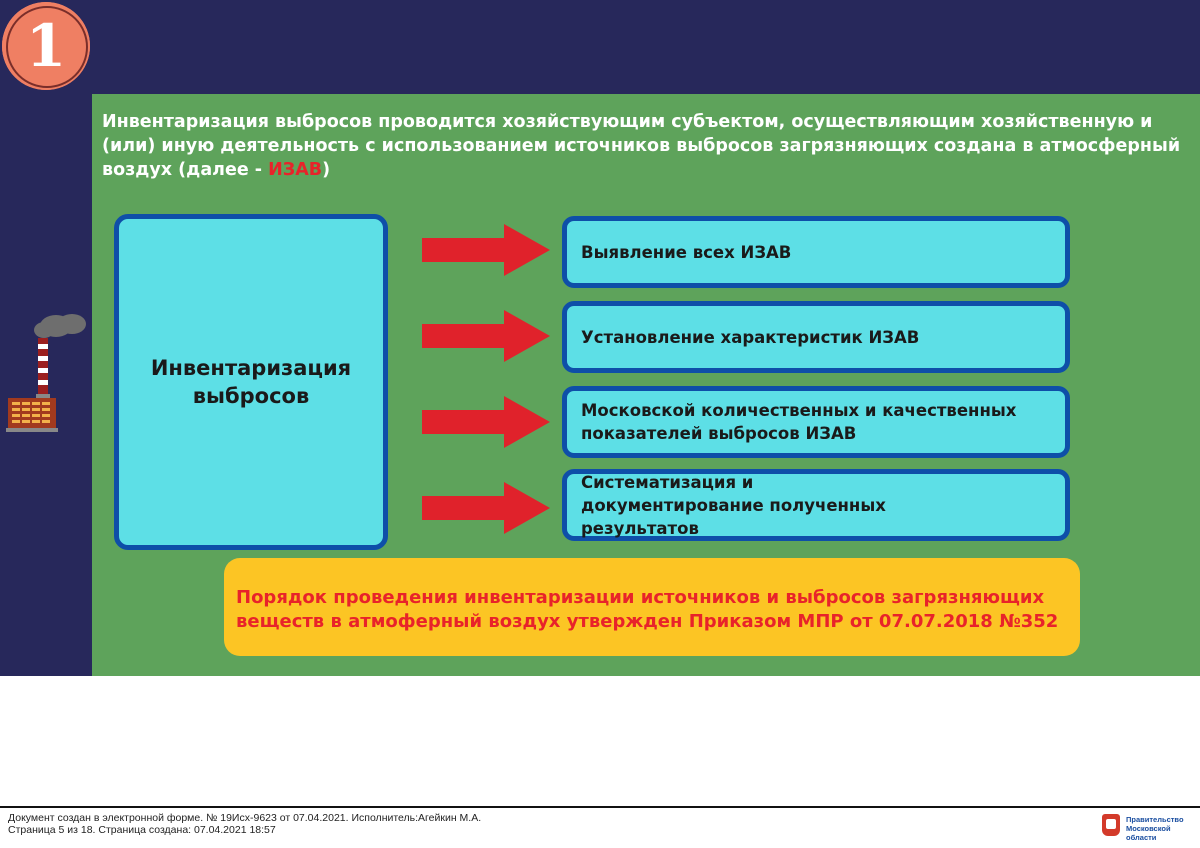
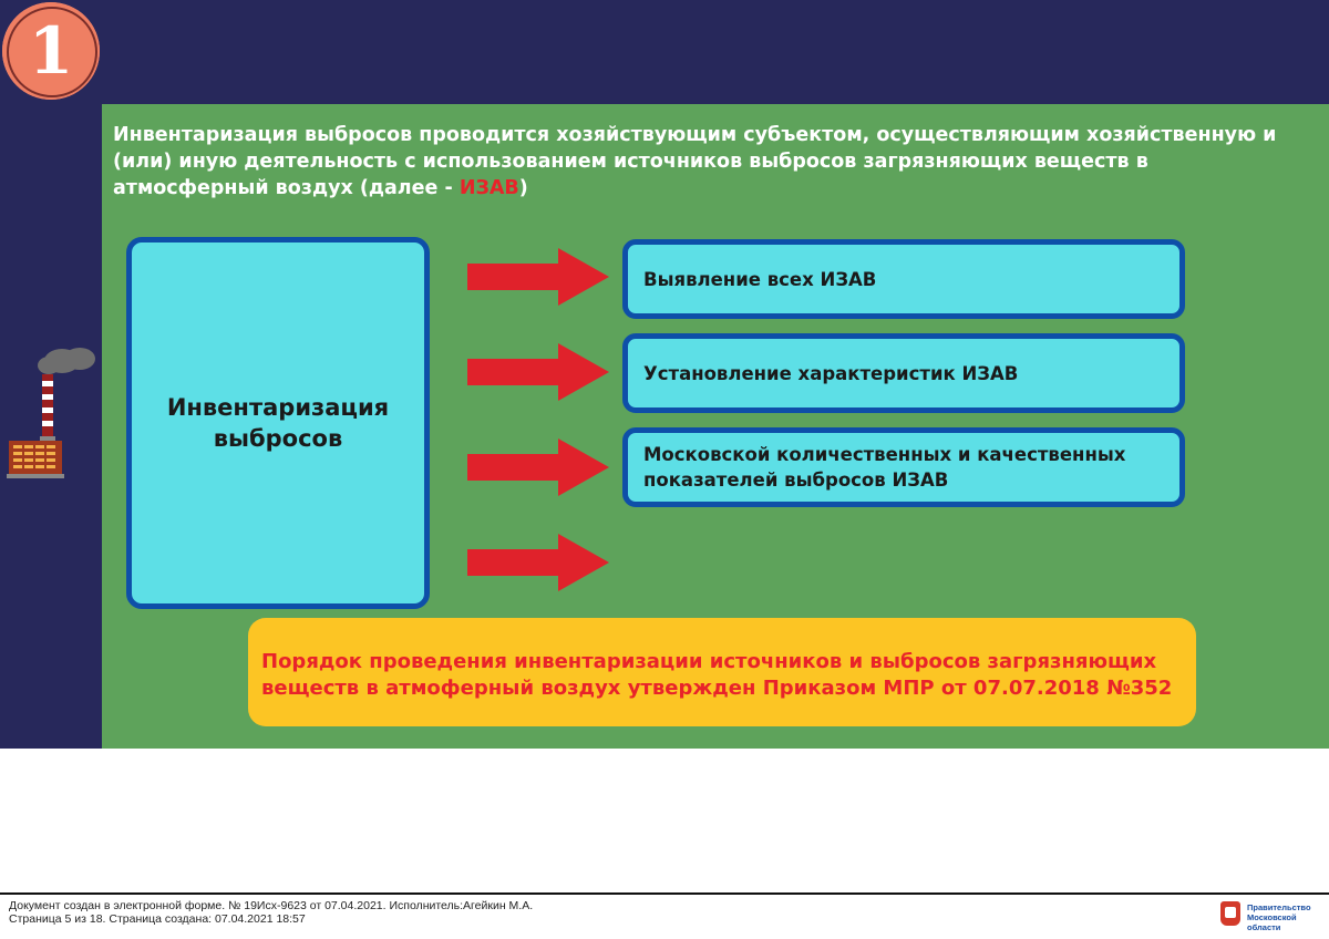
  1
- Инвентаризация выбросов проводится хозяйствующим субъектом, осуществляющим хозяйственную и (или) иную деятельность с использованием источников выбросов загрязняющих создана в атмосферный воздух (далее - ИЗАВ)
+ Инвентаризация выбросов проводится хозяйствующим субъектом, осуществляющим хозяйственную и (или) иную деятельность с использованием источников выбросов загрязняющих веществ в атмосферный воздух (далее - ИЗАВ)
  Инвентаризация выбросов
  Выявление всех ИЗАВ
  Установление характеристик ИЗАВ
  Московской количественных и качественных показателей выбросов ИЗАВ
- Систематизация и документирование полученных результатов
  Порядок проведения инвентаризации источников и выбросов загрязняющих веществ в атмоферный воздух утвержден Приказом МПР от 07.07.2018 №352
  Документ создан в электронной форме. № 19Исх-9623 от 07.04.2021. Исполнитель:Агейкин М.А.
  Страница 5 из 18. Страница создана: 07.04.2021 18:57
  Правительство
  Московской области
